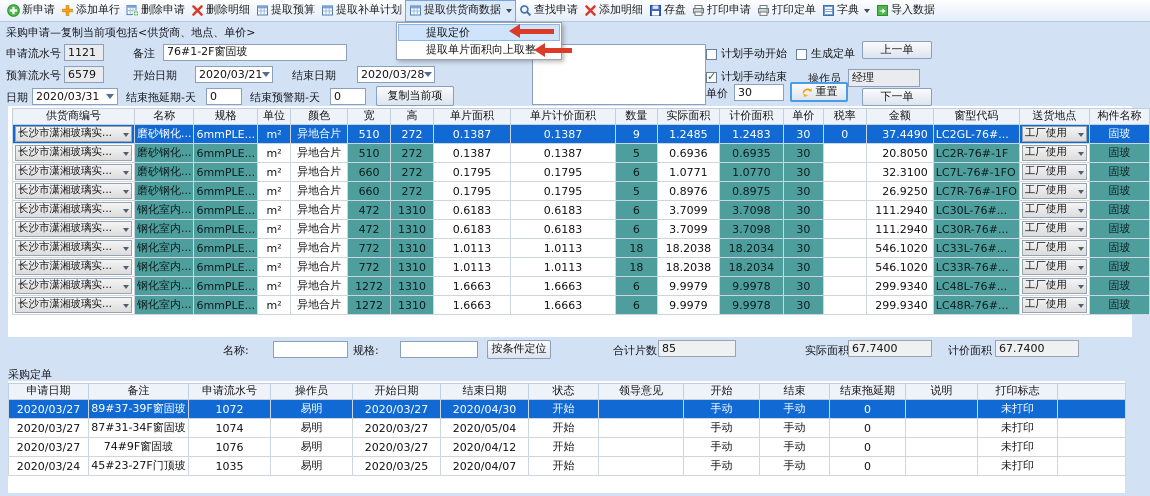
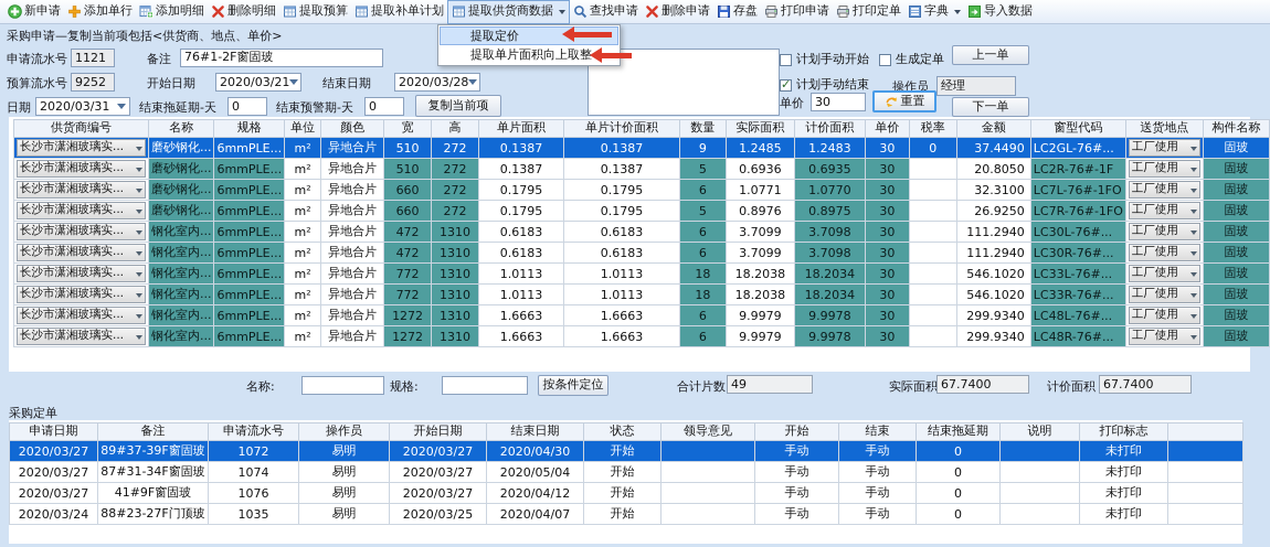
  新申请
  添加单行
- 删除申请
+ 添加明细
  删除明细
  提取预算
  提取补单计划
  提取供货商数据
  查找申请
- 添加明细
+ 删除申请
  存盘
  打印申请
  打印定单
  字典
  导入数据
  采购申请—复制当前项包括<供货商、地点、单价>
  申请流水号
  1121
  备注
  76#1-2F窗固玻
  预算流水号
- 6579
+ 9252
  开始日期
  2020/03/21
  结束日期
  2020/03/28
  日期
  2020/03/31
  结束拖延期-天
  0
  结束预警期-天
  0
  复制当前项
  计划手动开始
  生成定单
  上一单
  计划手动结束
  操作员
  经理
  单价
  30
  重置
  下一单
  供货商编号	名称	规格	单位	颜色	宽	高	单片面积	单片计价面积	数量	实际面积	计价面积	单价	税率	金额	窗型代码	送货地点	构件名称
  长沙市潇湘玻璃实...	磨砂钢化...	6mmPLE...	m²	异地合片	510	272	0.1387	0.1387	9	1.2485	1.2483	30	0	37.4490	LC2GL-76#...	工厂使用	固玻
  长沙市潇湘玻璃实...	磨砂钢化...	6mmPLE...	m²	异地合片	510	272	0.1387	0.1387	5	0.6936	0.6935	30		20.8050	LC2R-76#-1F	工厂使用	固玻
  长沙市潇湘玻璃实...	磨砂钢化...	6mmPLE...	m²	异地合片	660	272	0.1795	0.1795	6	1.0771	1.0770	30		32.3100	LC7L-76#-1FO	工厂使用	固玻
  长沙市潇湘玻璃实...	磨砂钢化...	6mmPLE...	m²	异地合片	660	272	0.1795	0.1795	5	0.8976	0.8975	30		26.9250	LC7R-76#-1FO	工厂使用	固玻
  长沙市潇湘玻璃实...	钢化室内...	6mmPLE...	m²	异地合片	472	1310	0.6183	0.6183	6	3.7099	3.7098	30		111.2940	LC30L-76#...	工厂使用	固玻
  长沙市潇湘玻璃实...	钢化室内...	6mmPLE...	m²	异地合片	472	1310	0.6183	0.6183	6	3.7099	3.7098	30		111.2940	LC30R-76#...	工厂使用	固玻
  长沙市潇湘玻璃实...	钢化室内...	6mmPLE...	m²	异地合片	772	1310	1.0113	1.0113	18	18.2038	18.2034	30		546.1020	LC33L-76#...	工厂使用	固玻
  长沙市潇湘玻璃实...	钢化室内...	6mmPLE...	m²	异地合片	772	1310	1.0113	1.0113	18	18.2038	18.2034	30		546.1020	LC33R-76#...	工厂使用	固玻
  长沙市潇湘玻璃实...	钢化室内...	6mmPLE...	m²	异地合片	1272	1310	1.6663	1.6663	6	9.9979	9.9978	30		299.9340	LC48L-76#...	工厂使用	固玻
  长沙市潇湘玻璃实...	钢化室内...	6mmPLE...	m²	异地合片	1272	1310	1.6663	1.6663	6	9.9979	9.9978	30		299.9340	LC48R-76#...	工厂使用	固玻
  名称:
  规格:
  按条件定位
  合计片数
- 85
+ 49
  实际面积
  67.7400
  计价面积
  67.7400
  采购定单
  申请日期	备注	申请流水号	操作员	开始日期	结束日期	状态	领导意见	开始	结束	结束拖延期	说明	打印标志
  2020/03/27	89#37-39F窗固玻	1072	易明	2020/03/27	2020/04/30	开始		手动	手动	0		未打印
  2020/03/27	87#31-34F窗固玻	1074	易明	2020/03/27	2020/05/04	开始		手动	手动	0		未打印
- 2020/03/27	74#9F窗固玻	1076	易明	2020/03/27	2020/04/12	开始		手动	手动	0		未打印
+ 2020/03/27	41#9F窗固玻	1076	易明	2020/03/27	2020/04/12	开始		手动	手动	0		未打印
- 2020/03/24	45#23-27F门顶玻	1035	易明	2020/03/25	2020/04/07	开始		手动	手动	0		未打印
+ 2020/03/24	88#23-27F门顶玻	1035	易明	2020/03/25	2020/04/07	开始		手动	手动	0		未打印
  提取定价
  提取单片面积向上取整
